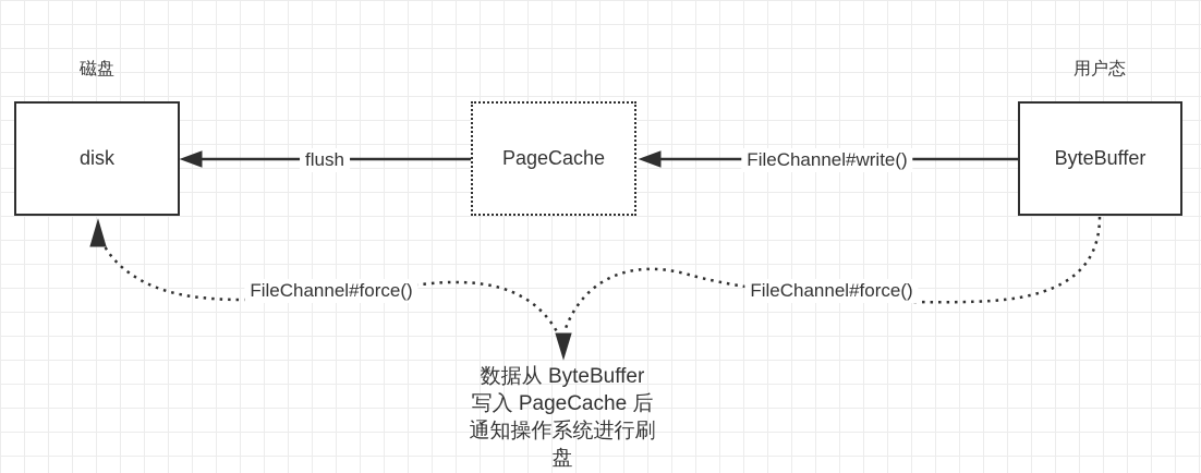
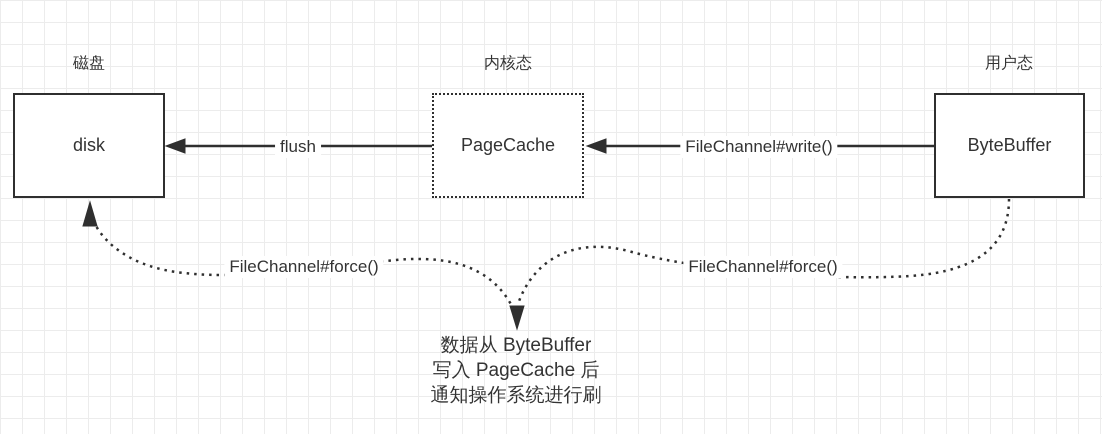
  磁盘
+ 内核态
  用户态
  disk
  PageCache
  ByteBuffer
  flush
  FileChannel#write()
  FileChannel#force()
  FileChannel#force()
  数据从 ByteBuffer
  写入 PageCache 后
  通知操作系统进行刷
- 盘
